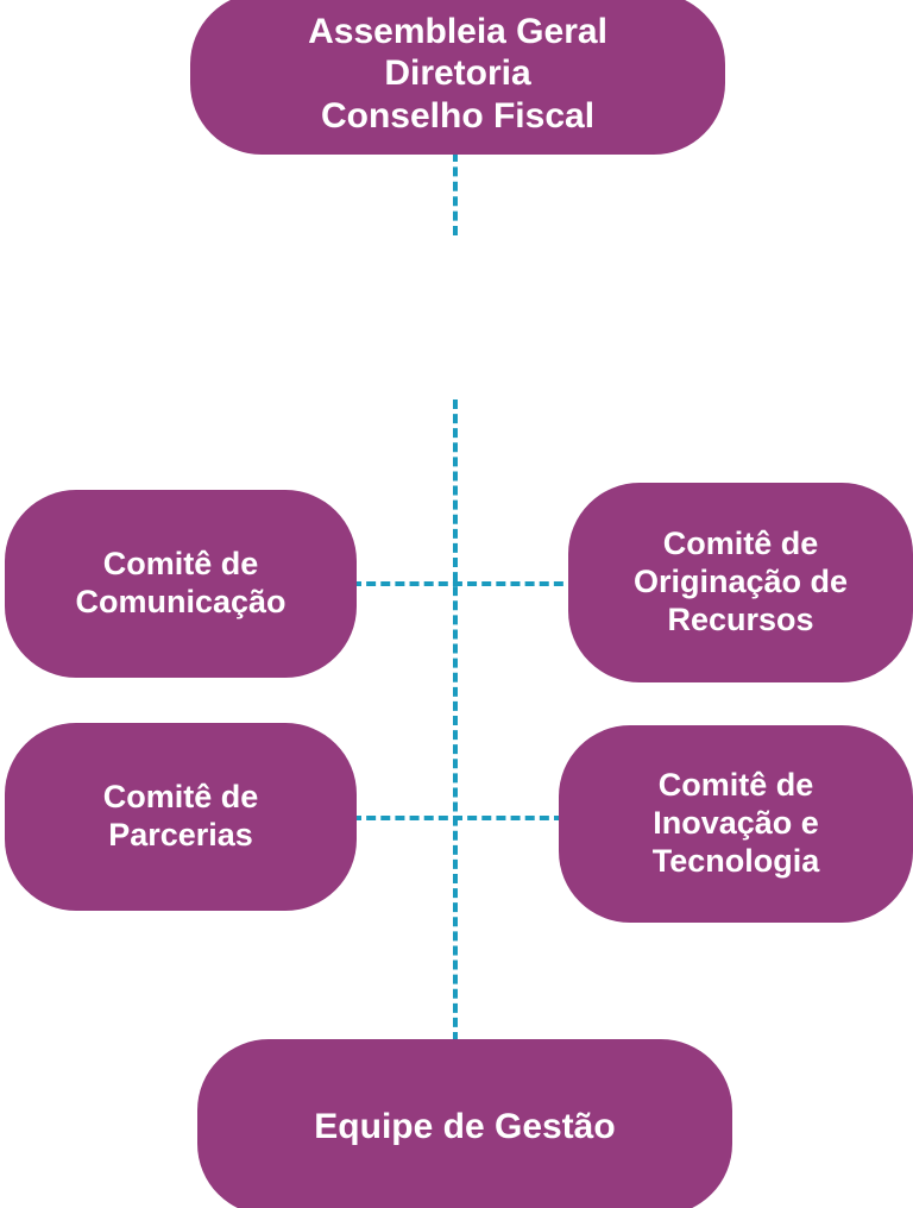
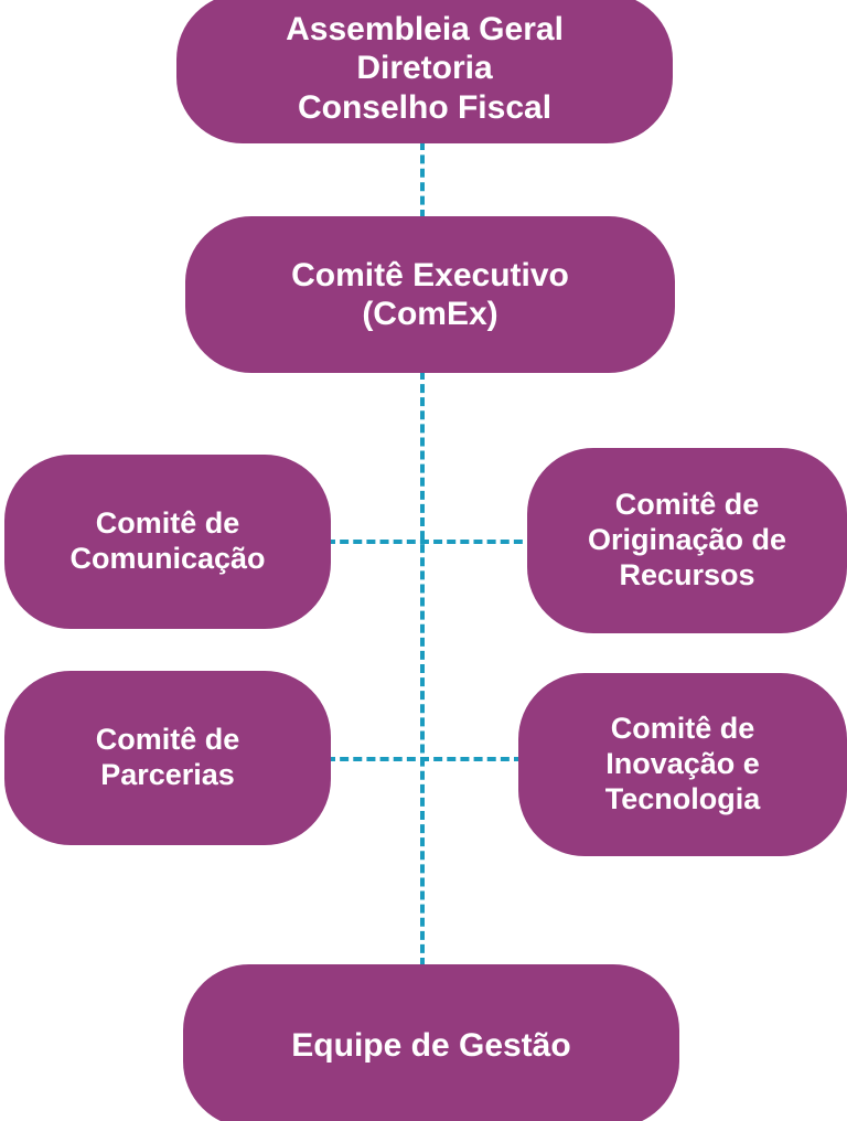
  Assembleia Geral
  Diretoria
  Conselho Fiscal
+ Comitê Executivo
+ (ComEx)
  Comitê de
  Comunicação
  Comitê de
  Originação de
  Recursos
  Comitê de
  Parcerias
  Comitê de
  Inovação e
  Tecnologia
  Equipe de Gestão
